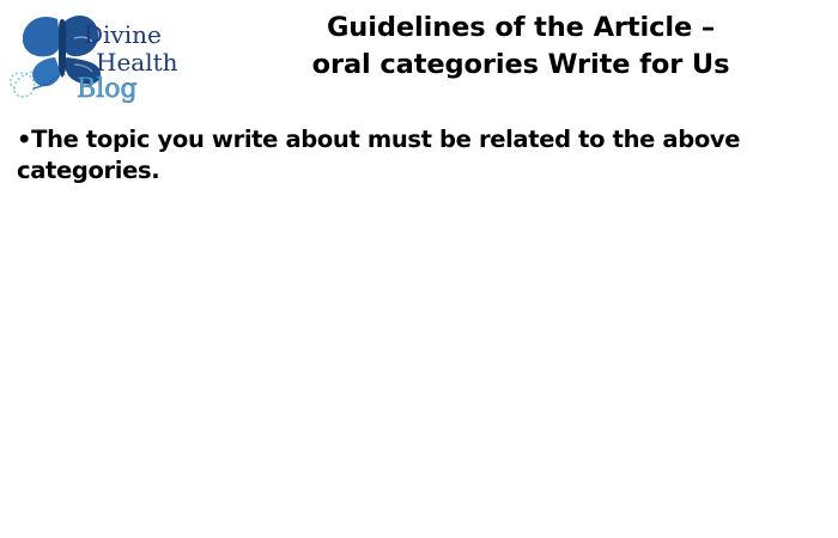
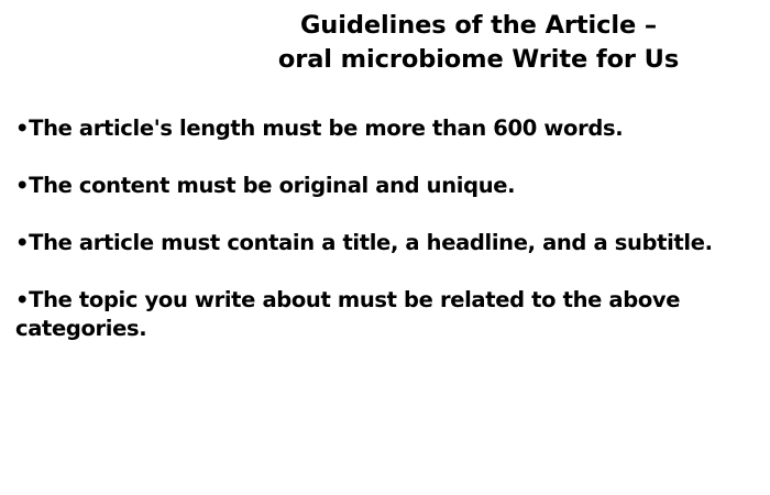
- Divine
- Health
- Blog
  Guidelines of the Article –
- oral categories Write for Us
+ oral microbiome Write for Us
+ •The article's length must be more than 600 words.
+ •The content must be original and unique.
+ •The article must contain a title, a headline, and a subtitle.
  •The topic you write about must be related to the above categories.
